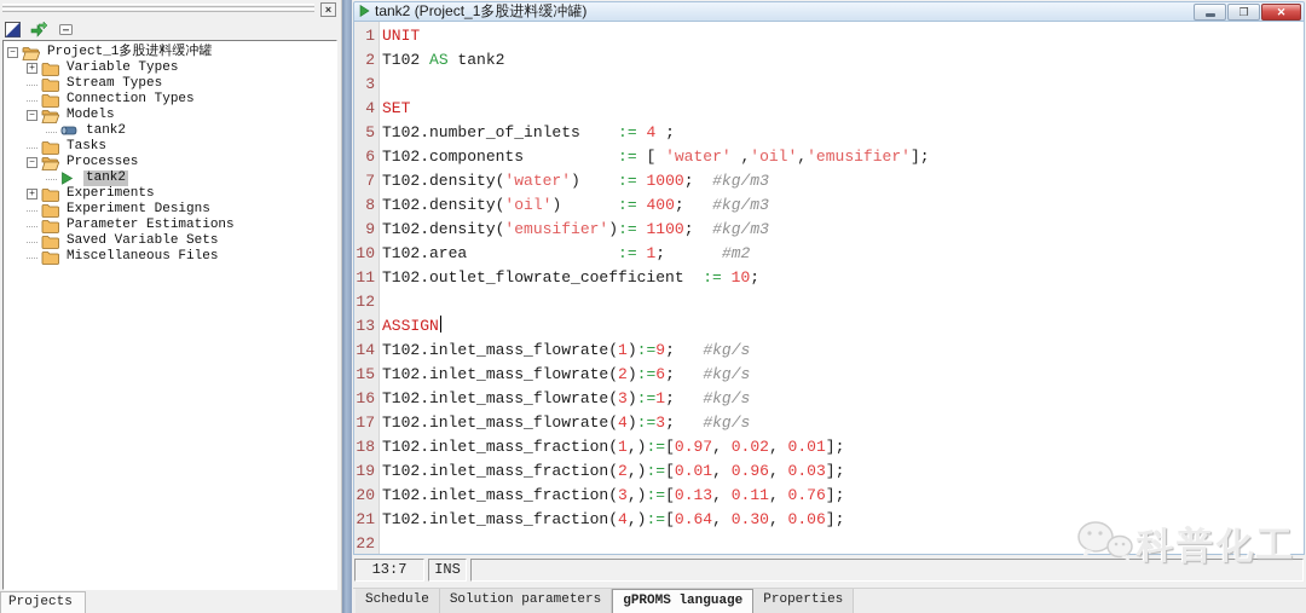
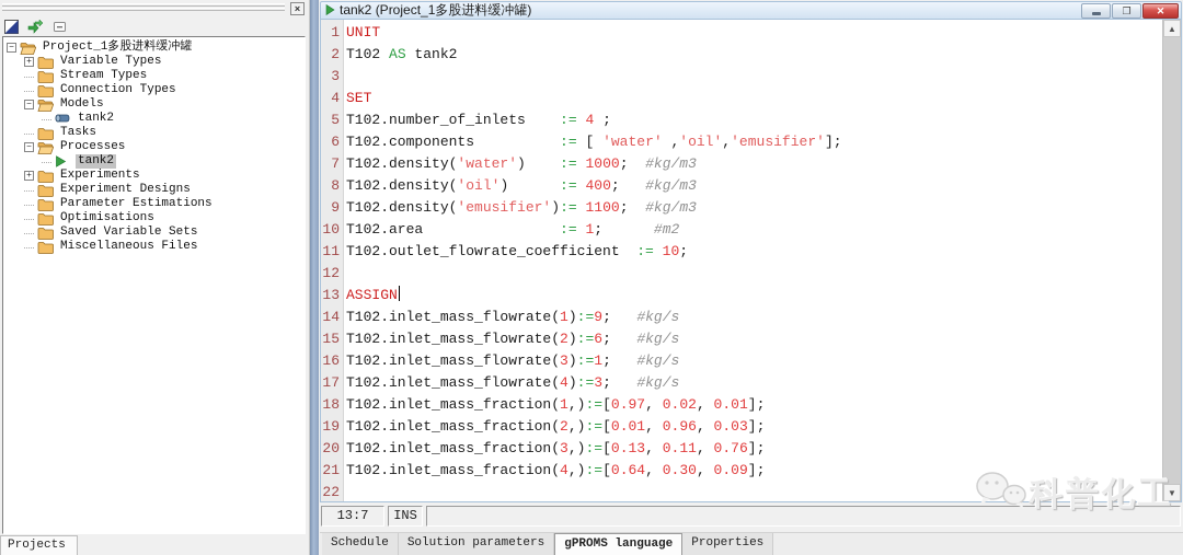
  ×
  −
  Project_1多股进料缓冲罐
  +
  Variable Types
  Stream Types
  Connection Types
  −
  Models
  tank2
  Tasks
  −
  Processes
  tank2
  +
  Experiments
  Experiment Designs
  Parameter Estimations
+ Optimisations
  Saved Variable Sets
  Miscellaneous Files
  Projects
  tank2 (Project_1多股进料缓冲罐)
  ❐
  ✕
  1
  2
  3
  4
  5
  6
  7
  8
  9
  10
  11
  12
  13
  14
  15
  16
  17
  18
  19
  20
  21
  22
  UNIT
  T102 AS tank2
  SET
  T102.number_of_inlets := 4 ;
  T102.components := [ 'water' ,'oil','emusifier'];
  T102.density('water') := 1000; #kg/m3
  T102.density('oil') := 400; #kg/m3
  T102.density('emusifier'):= 1100; #kg/m3
  T102.area := 1; #m2
  T102.outlet_flowrate_coefficient := 10;
  ASSIGN
  T102.inlet_mass_flowrate(1):=9; #kg/s
  T102.inlet_mass_flowrate(2):=6; #kg/s
  T102.inlet_mass_flowrate(3):=1; #kg/s
  T102.inlet_mass_flowrate(4):=3; #kg/s
  T102.inlet_mass_fraction(1,):=[0.97, 0.02, 0.01];
  T102.inlet_mass_fraction(2,):=[0.01, 0.96, 0.03];
  T102.inlet_mass_fraction(3,):=[0.13, 0.11, 0.76];
- T102.inlet_mass_fraction(4,):=[0.64, 0.30, 0.06];
+ T102.inlet_mass_fraction(4,):=[0.64, 0.30, 0.09];
+ ▲
+ ▼
  13:7
  INS
  Schedule
  Solution parameters
  gPROMS language
  Properties
  科普化工
